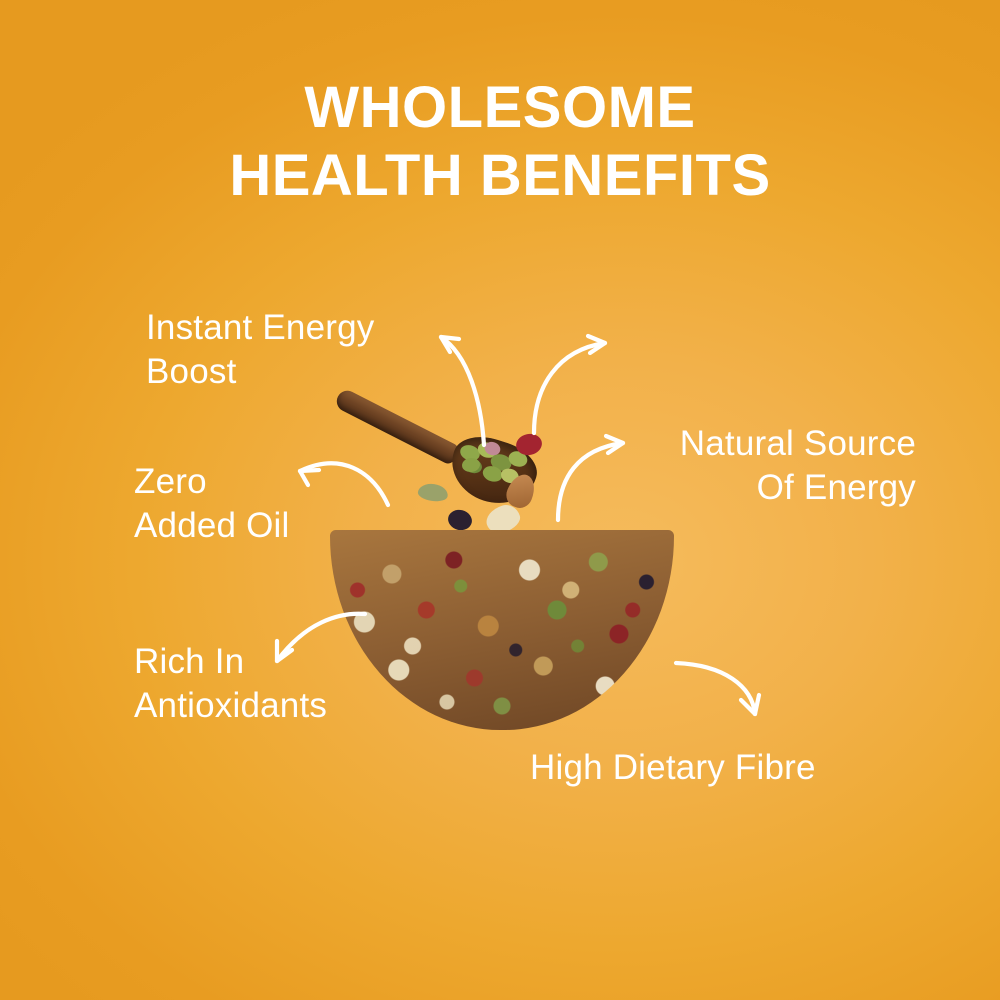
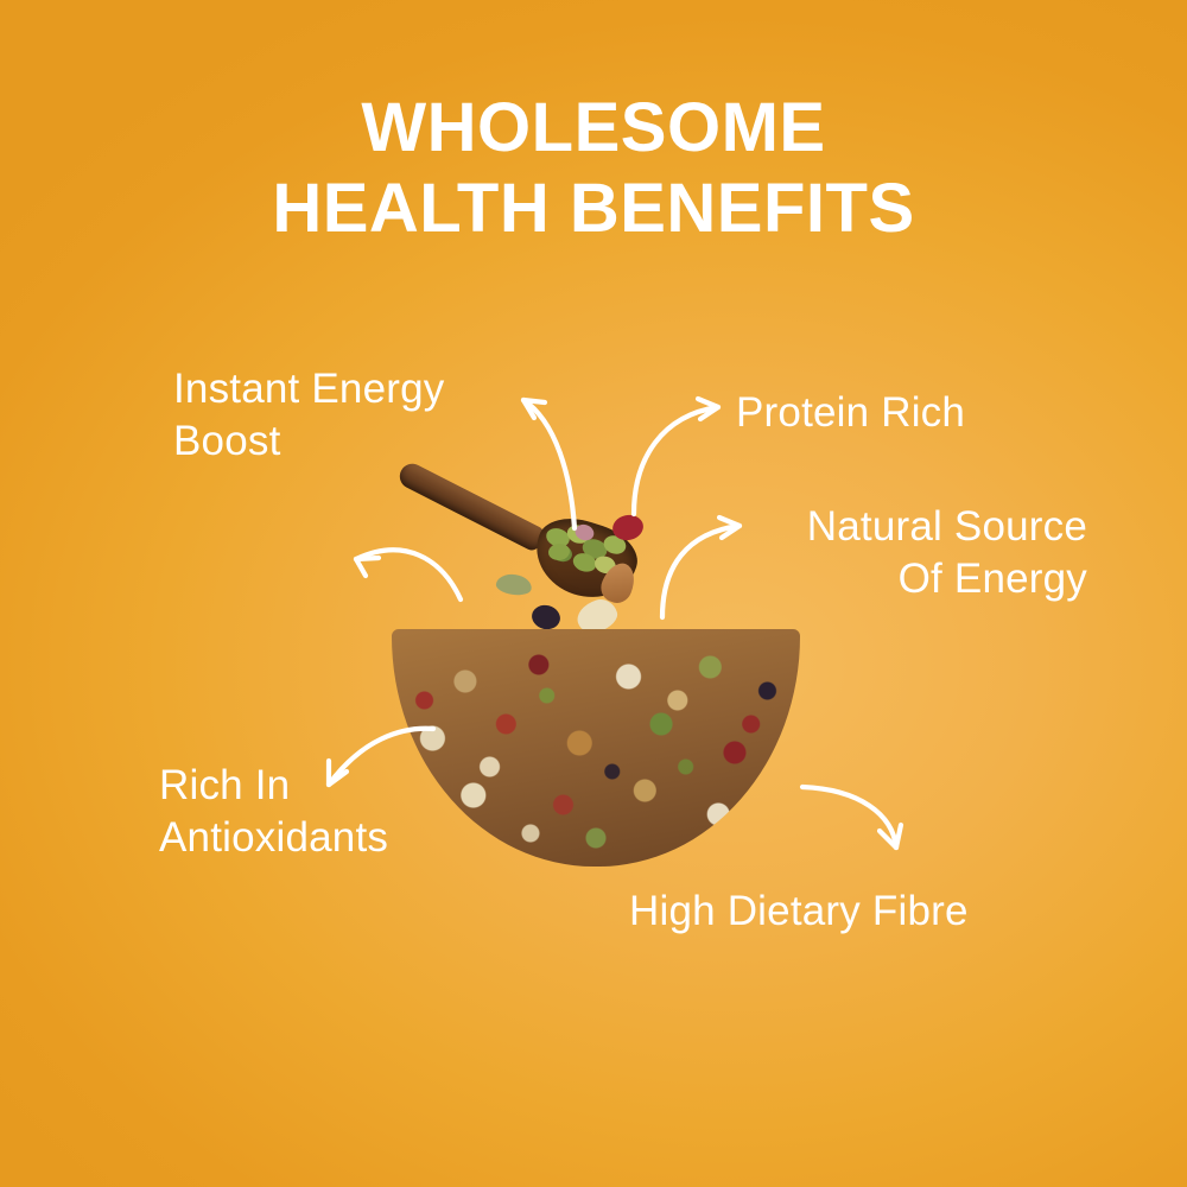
  WHOLESOME
  HEALTH BENEFITS
  Instant Energy
  Boost
+ Protein Rich
  Natural Source
  Of Energy
- Zero
- Added Oil
  Rich In
  Antioxidants
  High Dietary Fibre
